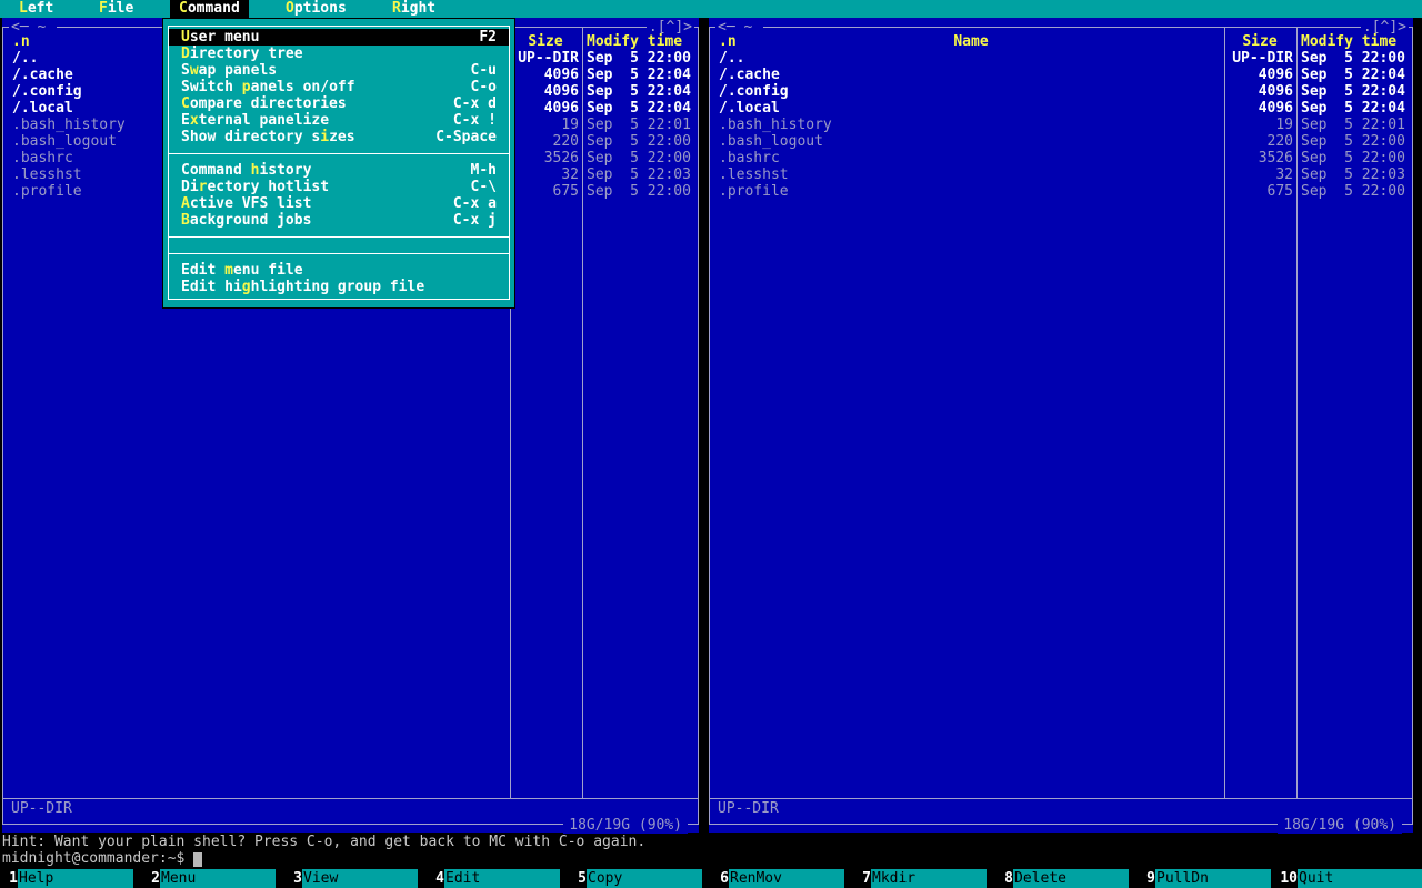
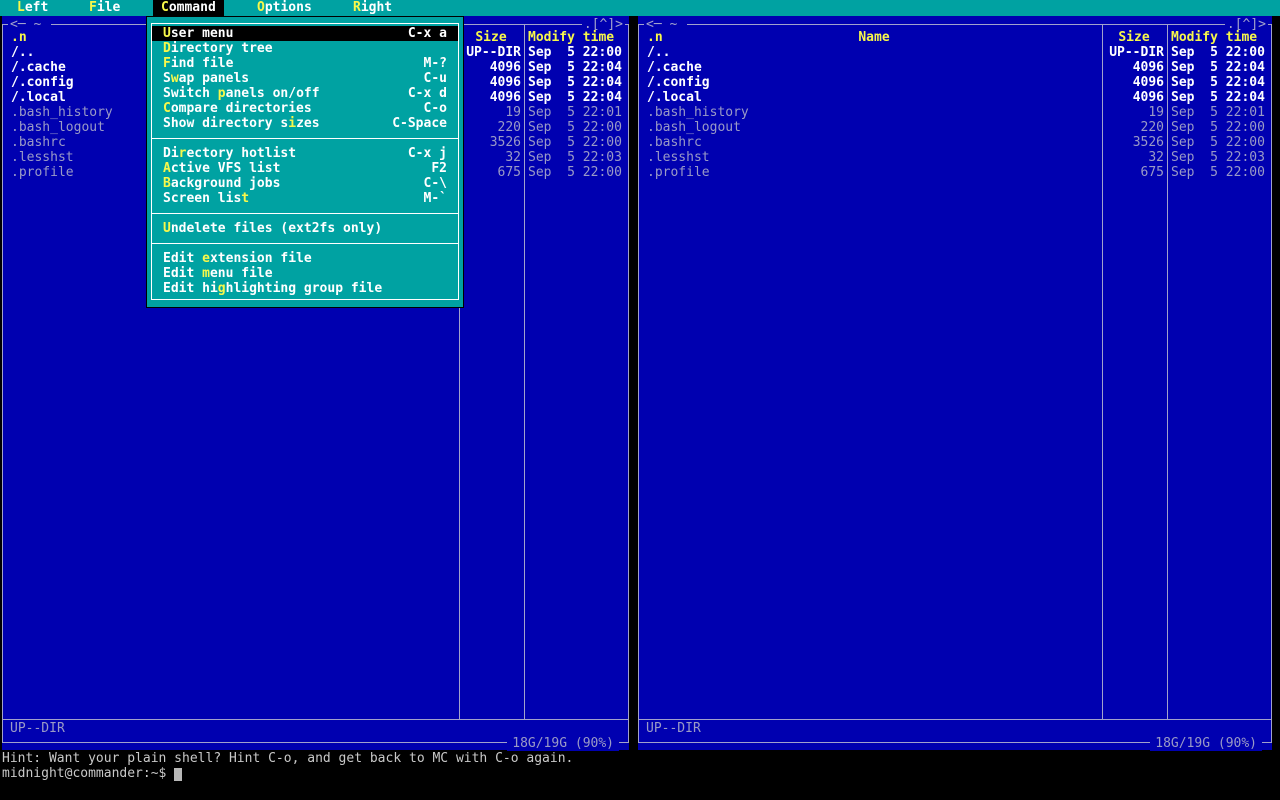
  Left
  File
  Command
  Options
  Right
  <─ ~
  .[^]>
  .n
  Size
  Modify time
  /..
  UP--DIR
  Sep 5 22:00
  /.cache
  4096
  Sep 5 22:04
  /.config
  4096
  Sep 5 22:04
  /.local
  4096
  Sep 5 22:04
  .bash_history
  19
  Sep 5 22:01
  .bash_logout
  220
  Sep 5 22:00
  .bashrc
  3526
  Sep 5 22:00
  .lesshst
  32
  Sep 5 22:03
  .profile
  675
  Sep 5 22:00
  UP--DIR
  18G/19G (90%)
  <─ ~
  .[^]>
  .n
  Name
  Size
  Modify time
  /..
  UP--DIR
  Sep 5 22:00
  /.cache
  4096
  Sep 5 22:04
  /.config
  4096
  Sep 5 22:04
  /.local
  4096
  Sep 5 22:04
  .bash_history
  19
  Sep 5 22:01
  .bash_logout
  220
  Sep 5 22:00
  .bashrc
  3526
  Sep 5 22:00
  .lesshst
  32
  Sep 5 22:03
  .profile
  675
  Sep 5 22:00
  UP--DIR
  18G/19G (90%)
  User menu
- F2
+ C-x a
  Directory tree
+ Find file
+ M-?
  Swap panels
  C-u
  Switch panels on/off
- C-o
+ C-x d
  Compare directories
- C-x d
+ C-o
- External panelize
- C-x !
  Show directory sizes
  C-Space
- Command history
- M-h
  Directory hotlist
- C-\
+ C-x j
  Active VFS list
- C-x a
+ F2
  Background jobs
- C-x j
+ C-\
+ Screen list
+ M-`
+ Undelete files (ext2fs only)
+ Edit extension file
  Edit menu file
  Edit highlighting group file
- Hint: Want your plain shell? Press C-o, and get back to MC with C-o again.
+ Hint: Want your plain shell? Hint C-o, and get back to MC with C-o again.
  midnight@commander:~$
- 1
- Help
- 2
- Menu
- 3
- View
- 4
- Edit
- 5
- Copy
- 6
- RenMov
- 7
- Mkdir
- 8
- Delete
- 9
- PullDn
- 10
- Quit
